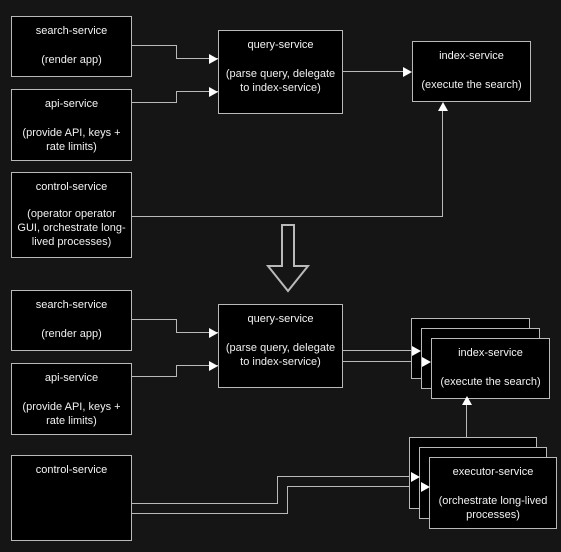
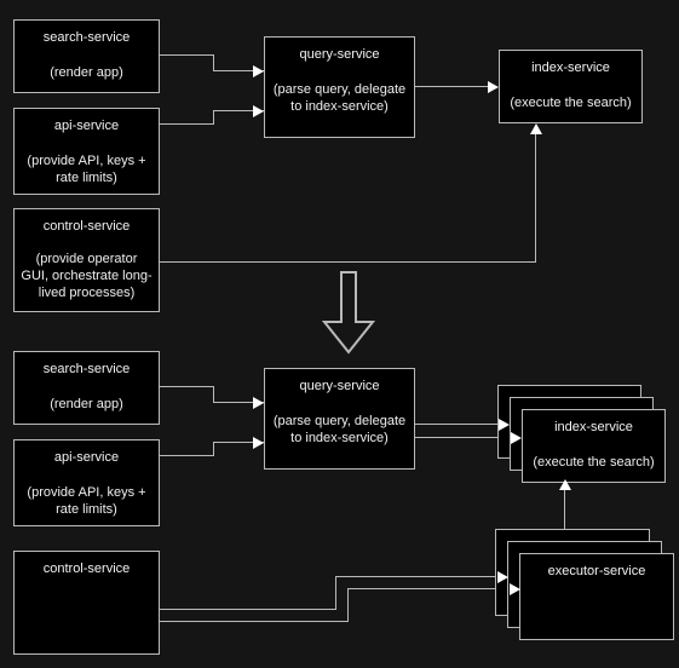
  search-service
  (render app)
  api-service
  (provide API, keys + rate limits)
  control-service
- (operator operator GUI, orchestrate long-lived processes)
+ (provide operator GUI, orchestrate long-lived processes)
  query-service
  (parse query, delegate to index-service)
  index-service
  (execute the search)
  search-service
  (render app)
  api-service
  (provide API, keys + rate limits)
  control-service
  query-service
  (parse query, delegate to index-service)
  index-service
  (execute the search)
  executor-service
- (orchestrate long-lived processes)
